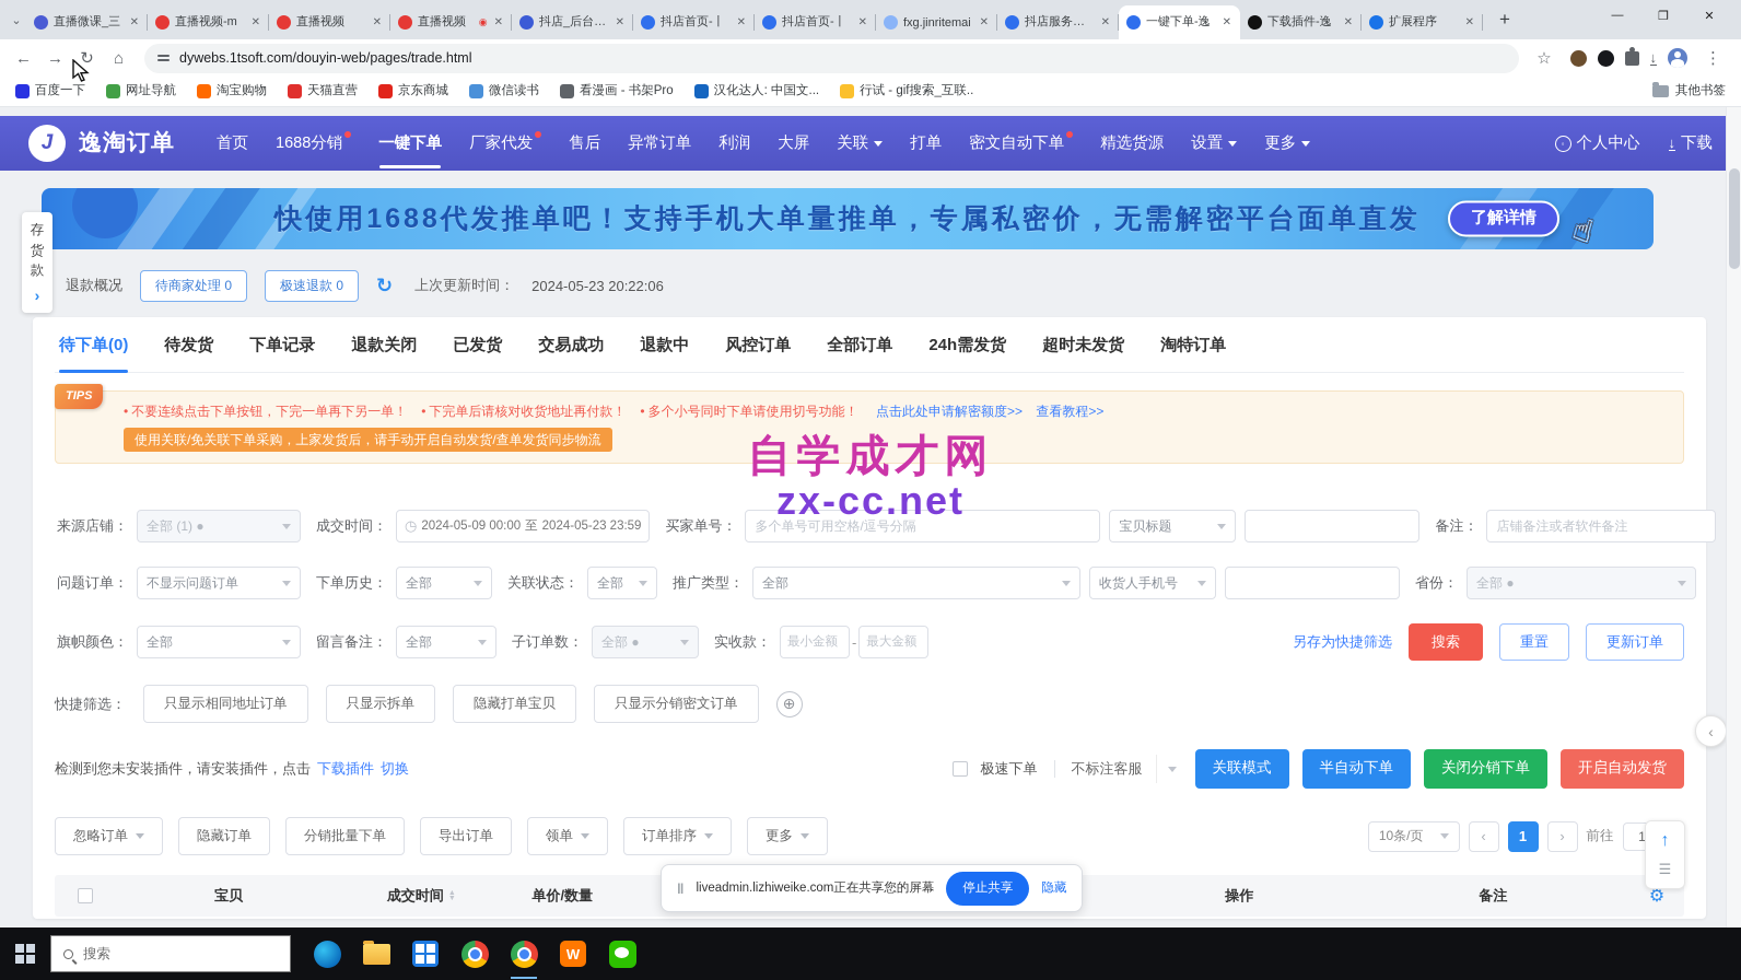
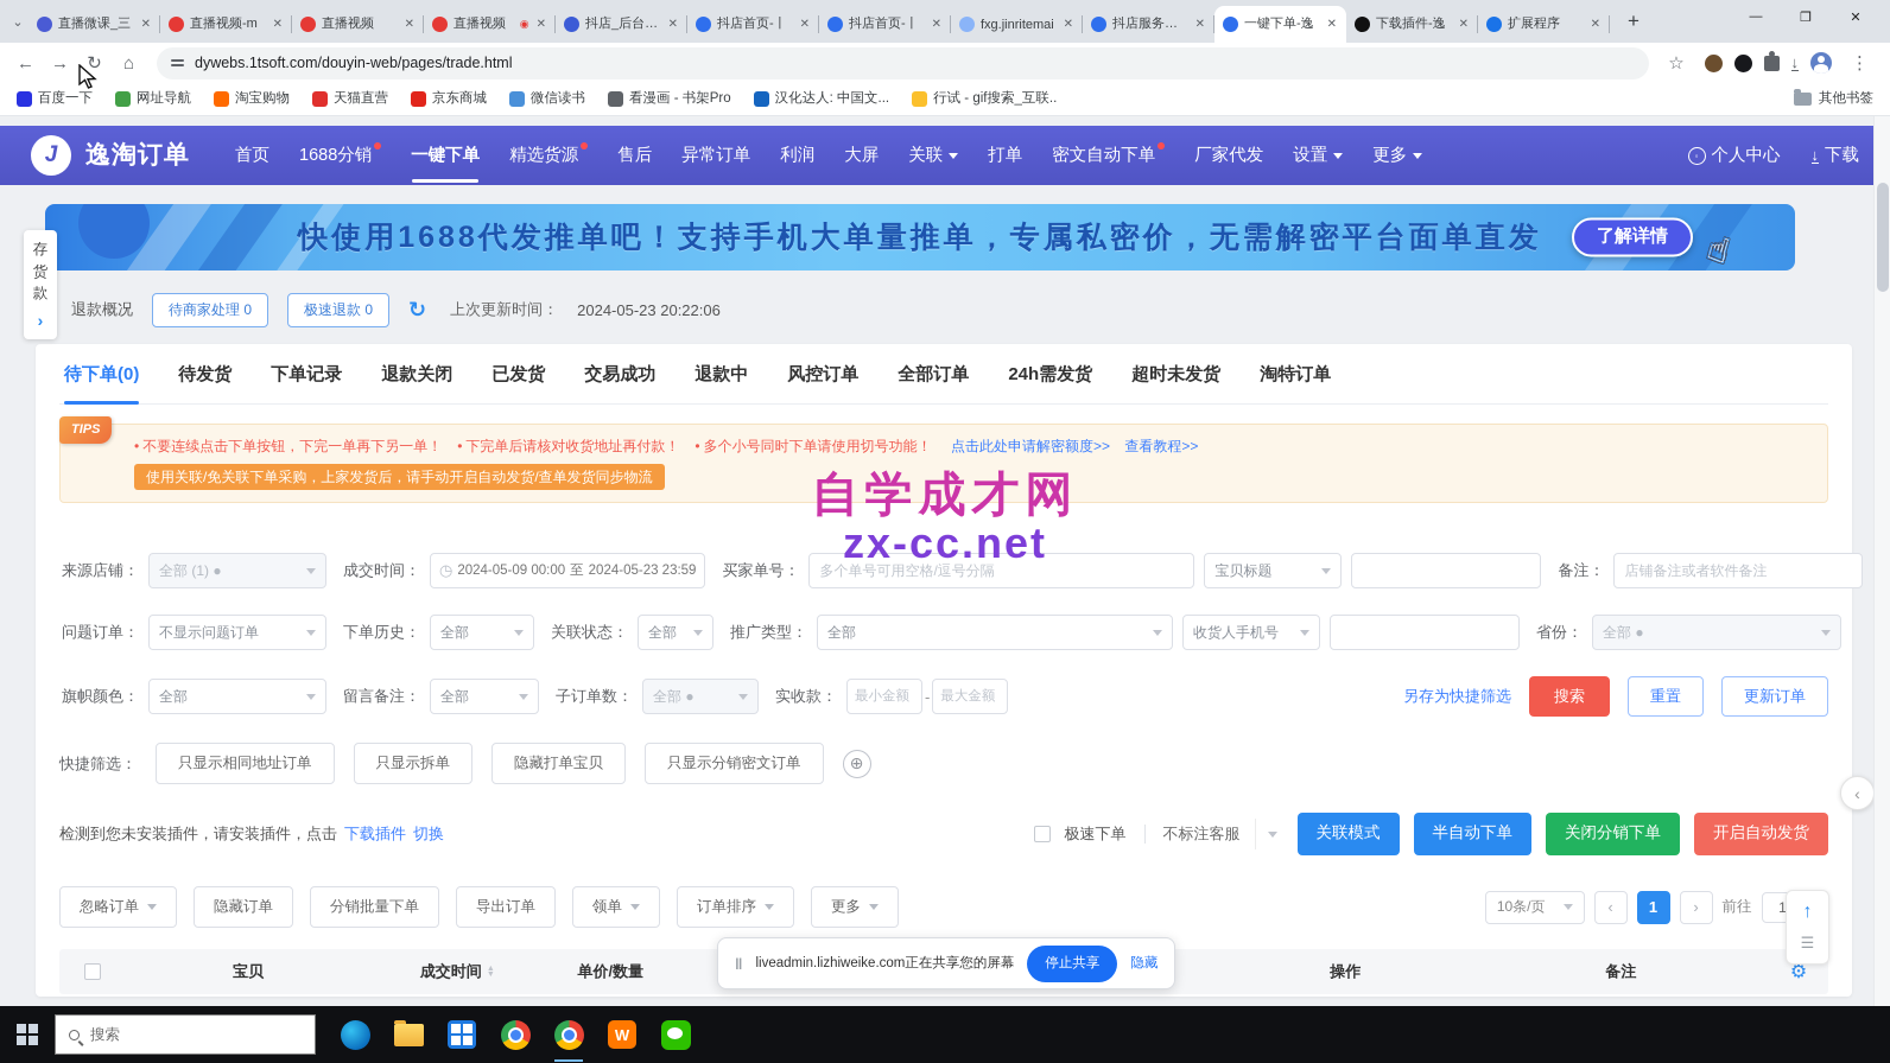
  ⌄
  直播微课_三
  ✕
  直播视频-m
  ✕
  直播视频
  ✕
  直播视频
  ◉
  ✕
  抖店_后台中
  ✕
  抖店首页-丨
  ✕
  抖店首页-丨
  ✕
  fxg.jinritemai
  ✕
  抖店服务市场
  ✕
  一键下单-逸
  ✕
  下载插件-逸
  ✕
  扩展程序
  ✕
  +
  —
  ❐
  ✕
  ←
  →
  ↻
  ⌂
  dywebs.1tsoft.com/douyin-web/pages/trade.html
  ☆
  ↓
  ⋮
  百度一下
  网址导航
  淘宝购物
  天猫直营
  京东商城
  微信读书
  看漫画 - 书架Pro
  汉化达人: 中国文...
  行试 - gif搜索_互联..
  其他书签
  J
  逸淘订单
  首页
  1688分销
  一键下单
- 厂家代发
+ 精选货源
  售后
  异常订单
  利润
  大屏
  关联
  打单
  密文自动下单
- 精选货源
+ 厂家代发
  设置
  更多
  ◦
  个人中心
  ↓
  下载
  快使用1688代发推单吧！支持手机大单量推单，专属私密价，无需解密平台面单直发
  了解详情
  存
  货
  款
  ›
  退款概况
  待商家处理 0
  极速退款 0
  ↻
  上次更新时间：
  2024-05-23 20:22:06
  待下单(0)
  待发货
  下单记录
  退款关闭
  已发货
  交易成功
  退款中
  风控订单
  全部订单
  24h需发货
  超时未发货
  淘特订单
  TIPS
  • 不要连续点击下单按钮，下完一单再下另一单！ • 下完单后请核对收货地址再付款！ • 多个小号同时下单请使用切号功能！ 点击此处申请解密额度>> 查看教程>>
  使用关联/免关联下单采购，上家发货后，请手动开启自动发货/查单发货同步物流
  来源店铺：
  全部 (1) ●
  成交时间：
  ◷
  2024-05-09 00:00
  至
  2024-05-23 23:59
  买家单号：
  多个单号可用空格/逗号分隔
  宝贝标题
  备注：
  店铺备注或者软件备注
  问题订单：
  不显示问题订单
  下单历史：
  全部
  关联状态：
  全部
  推广类型：
  全部
  收货人手机号
  省份：
  全部 ●
  旗帜颜色：
  全部
  留言备注：
  全部
  子订单数：
  全部 ●
  实收款：
  最小金额
  -
  最大金额
  另存为快捷筛选
  搜索
  重置
  更新订单
  快捷筛选：
  只显示相同地址订单
  只显示拆单
  隐藏打单宝贝
  只显示分销密文订单
  ⊕
  检测到您未安装插件，请安装插件，点击
  下载插件
  切换
  极速下单
  不标注客服
  关联模式
  半自动下单
  关闭分销下单
  开启自动发货
  忽略订单
  隐藏订单
  分销批量下单
  导出订单
  领单
  订单排序
  更多
  10条/页
  ‹
  1
  ›
  前往
  1
  宝贝
  成交时间
  单价/数量
  操作
  备注
  ⚙
  自学成才网
  zx-cc.net
  ‖
  liveadmin.lizhiweike.com正在共享您的屏幕
  停止共享
  隐藏
  ‹
  ↑
  ☰
  搜索
  W
